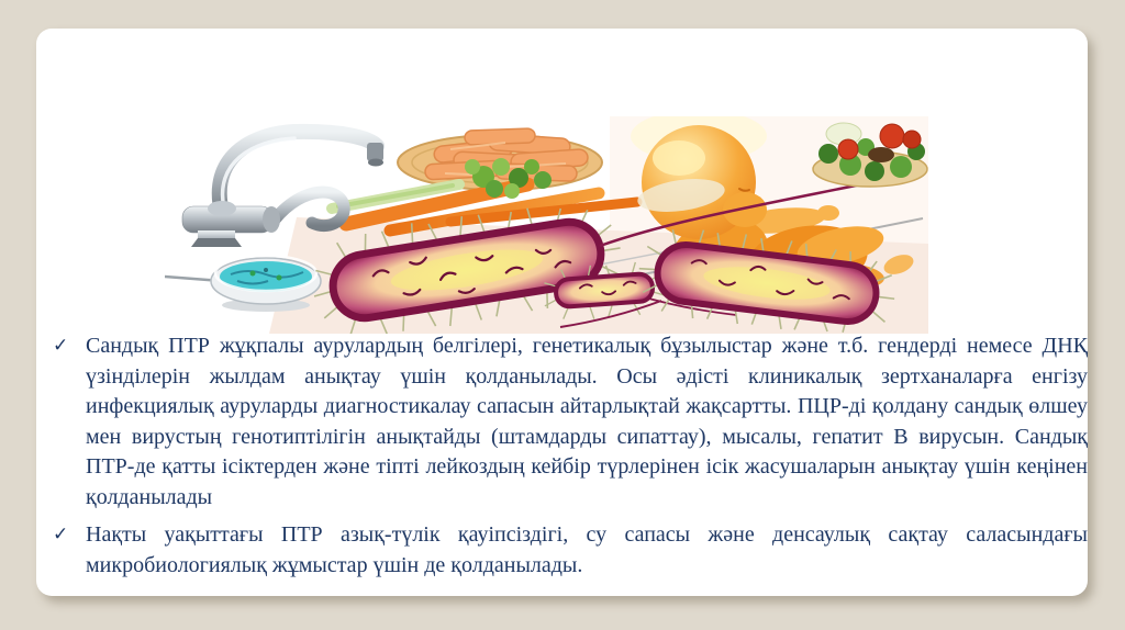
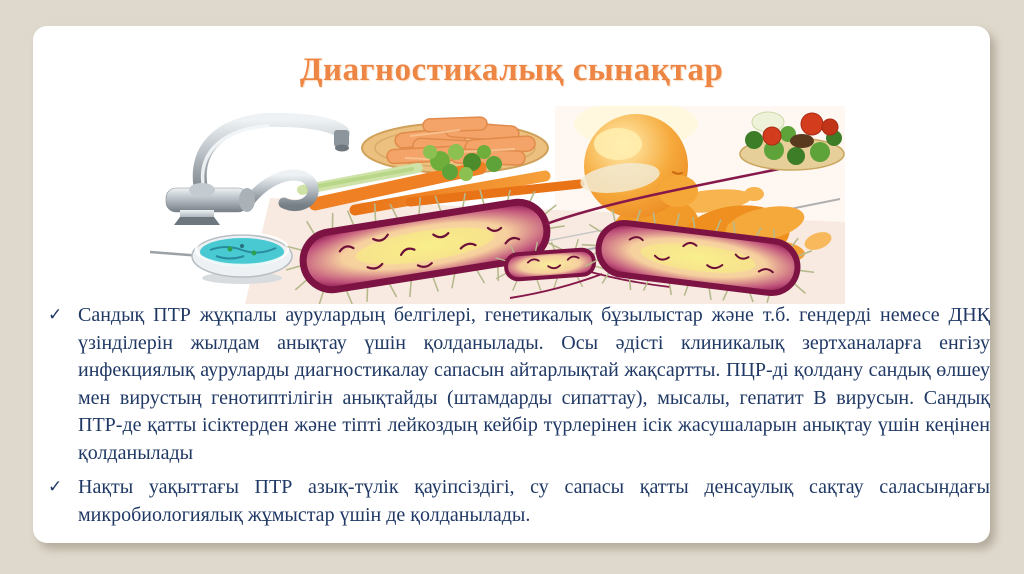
+ Диагностикалық сынақтар
  ✓
  Сандық ПТР жұқпалы аурулардың белгілері, генетикалық бұзылыстар және т.б. гендерді немесе ДНҚ үзінділерін жылдам анықтау үшін қолданылады. Осы әдісті клиникалық зертханаларға енгізу инфекциялық ауруларды диагностикалау сапасын айтарлықтай жақсартты. ПЦР-ді қолдану сандық өлшеу мен вирустың генотиптілігін анықтайды (штамдарды сипаттау), мысалы, гепатит В вирусын. Сандық ПТР-де қатты ісіктерден және тіпті лейкоздың кейбір түрлерінен ісік жасушаларын анықтау үшін кеңінен қолданылады
  ✓
- Нақты уақыттағы ПТР азық-түлік қауіпсіздігі, су сапасы және денсаулық сақтау саласындағы микробиологиялық жұмыстар үшін де қолданылады.
+ Нақты уақыттағы ПТР азық-түлік қауіпсіздігі, су сапасы қатты денсаулық сақтау саласындағы микробиологиялық жұмыстар үшін де қолданылады.
